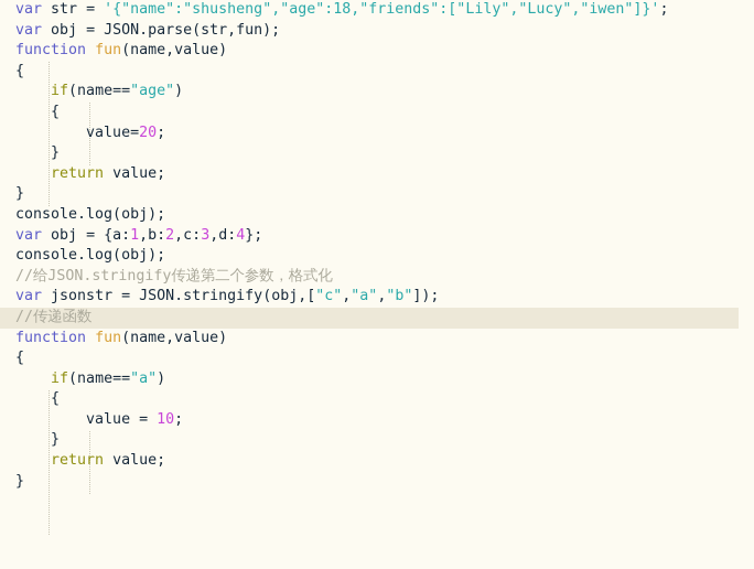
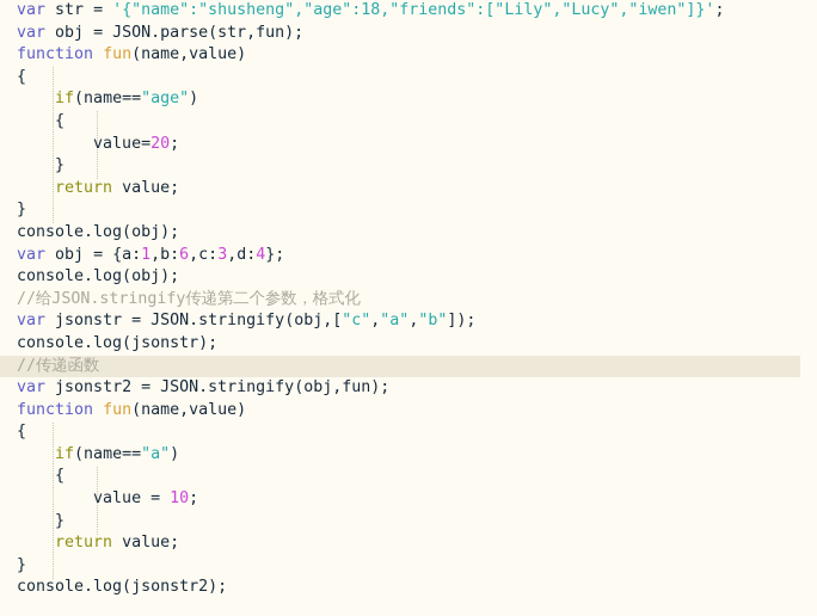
  var str = '{"name":"shusheng","age":18,"friends":["Lily","Lucy","iwen"]}';
  var obj = JSON.parse(str,fun);
  function fun(name,value)
  {
  if(name=="age")
  {
  value=20;
  }
  return value;
  }
  console.log(obj);
- var obj = {a:1,b:2,c:3,d:4};
+ var obj = {a:1,b:6,c:3,d:4};
  console.log(obj);
  //给JSON.stringify传递第二个参数，格式化
  var jsonstr = JSON.stringify(obj,["c","a","b"]);
+ console.log(jsonstr);
  //传递函数
+ var jsonstr2 = JSON.stringify(obj,fun);
  function fun(name,value)
  {
  if(name=="a")
  {
  value = 10;
  }
  return value;
  }
+ console.log(jsonstr2);
